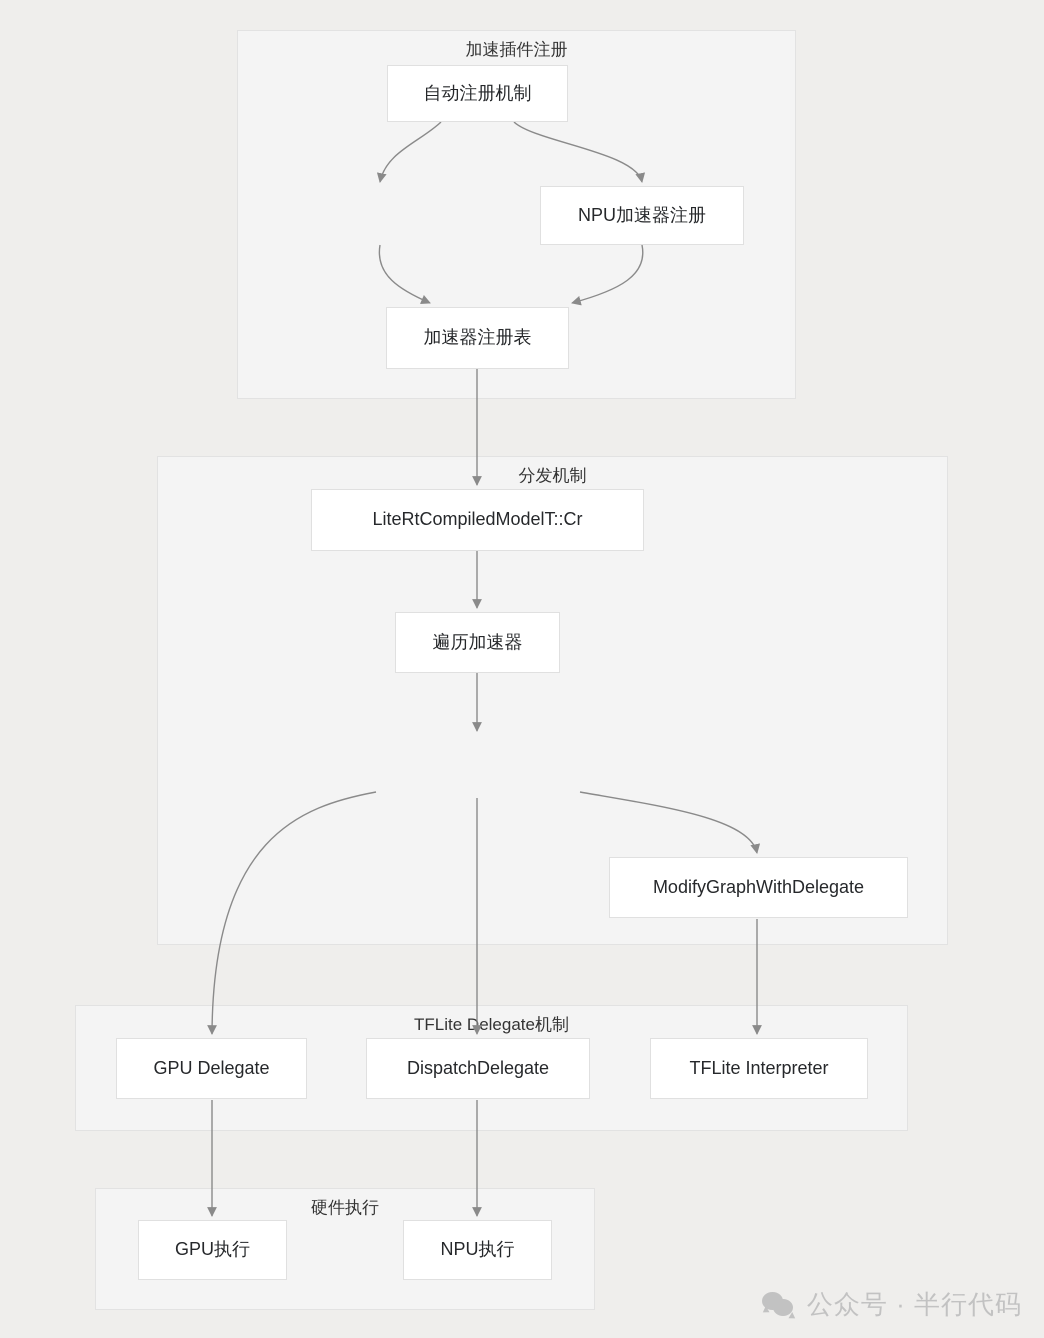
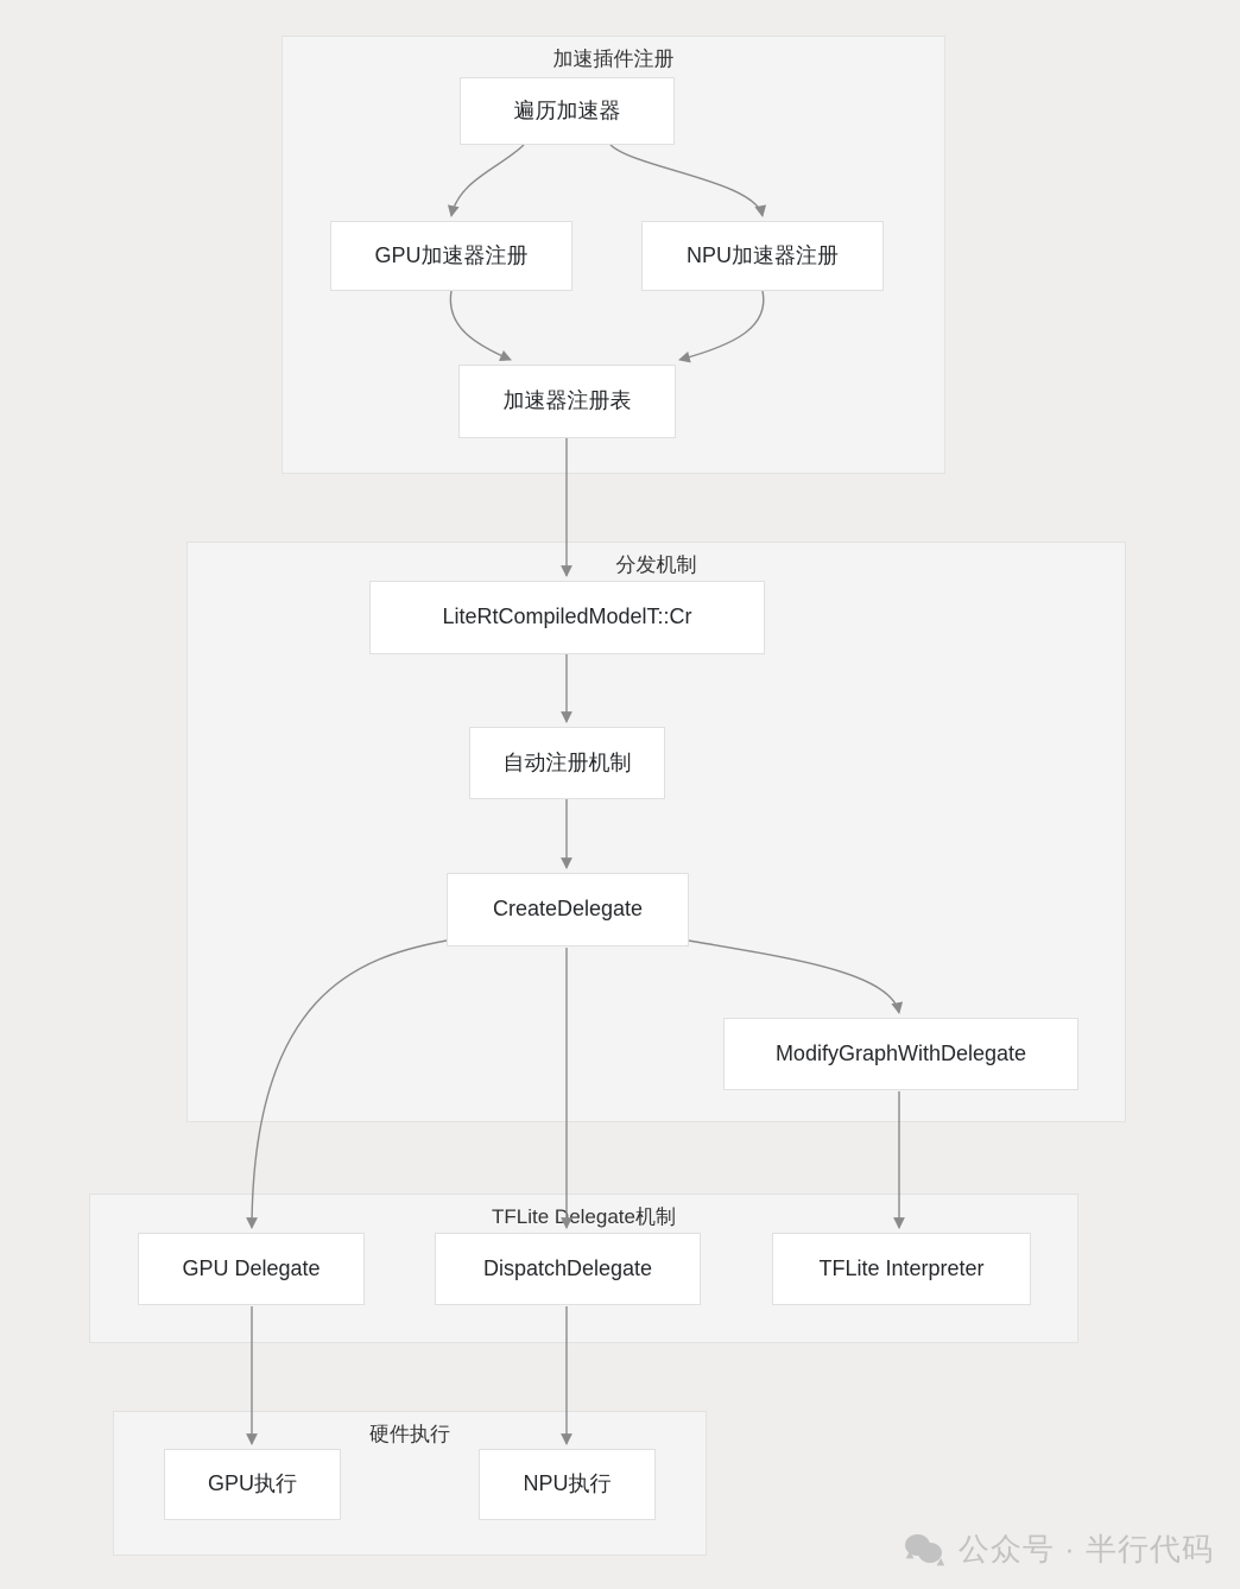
  加速插件注册
  分发机制
  TFLite Delegate机制
  硬件执行
- 自动注册机制
+ 遍历加速器
+ GPU加速器注册
  NPU加速器注册
  加速器注册表
  LiteRtCompiledModelT::Cr
- 遍历加速器
+ 自动注册机制
+ CreateDelegate
  ModifyGraphWithDelegate
  GPU Delegate
  DispatchDelegate
  TFLite Interpreter
  GPU执行
  NPU执行
  公众号 · 半行代码
